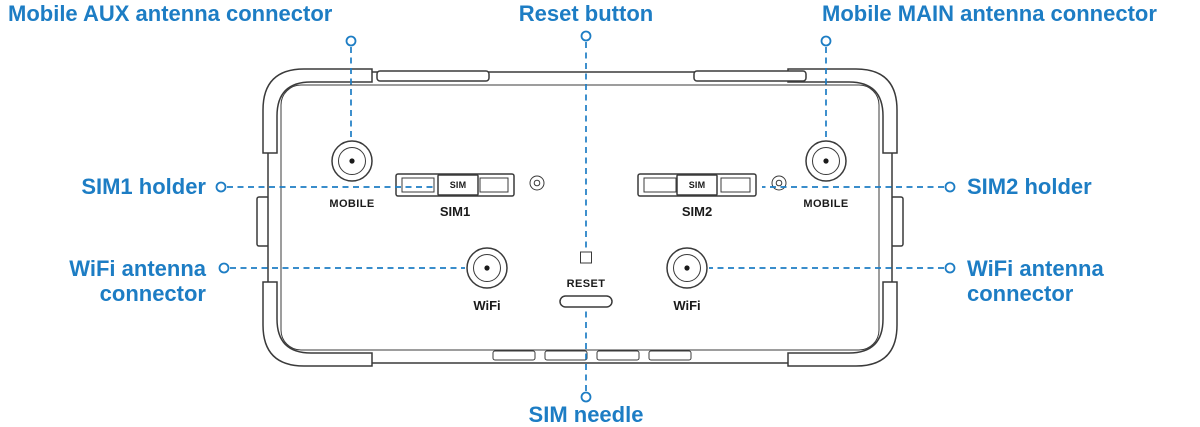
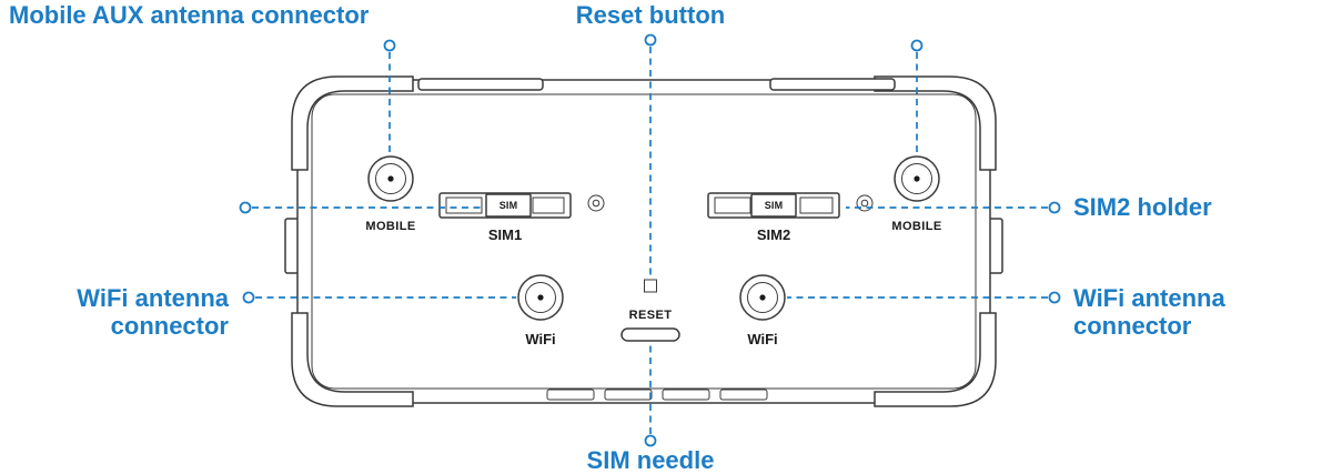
  MOBILE
  SIM
  SIM1
  SIM
  SIM2
  MOBILE
  WiFi
  WiFi
  RESET
  Mobile AUX antenna connector
  Reset button
- Mobile MAIN antenna connector
- SIM1 holder
  SIM2 holder
  WiFi antenna
  connector
  WiFi antenna
  connector
  SIM needle
